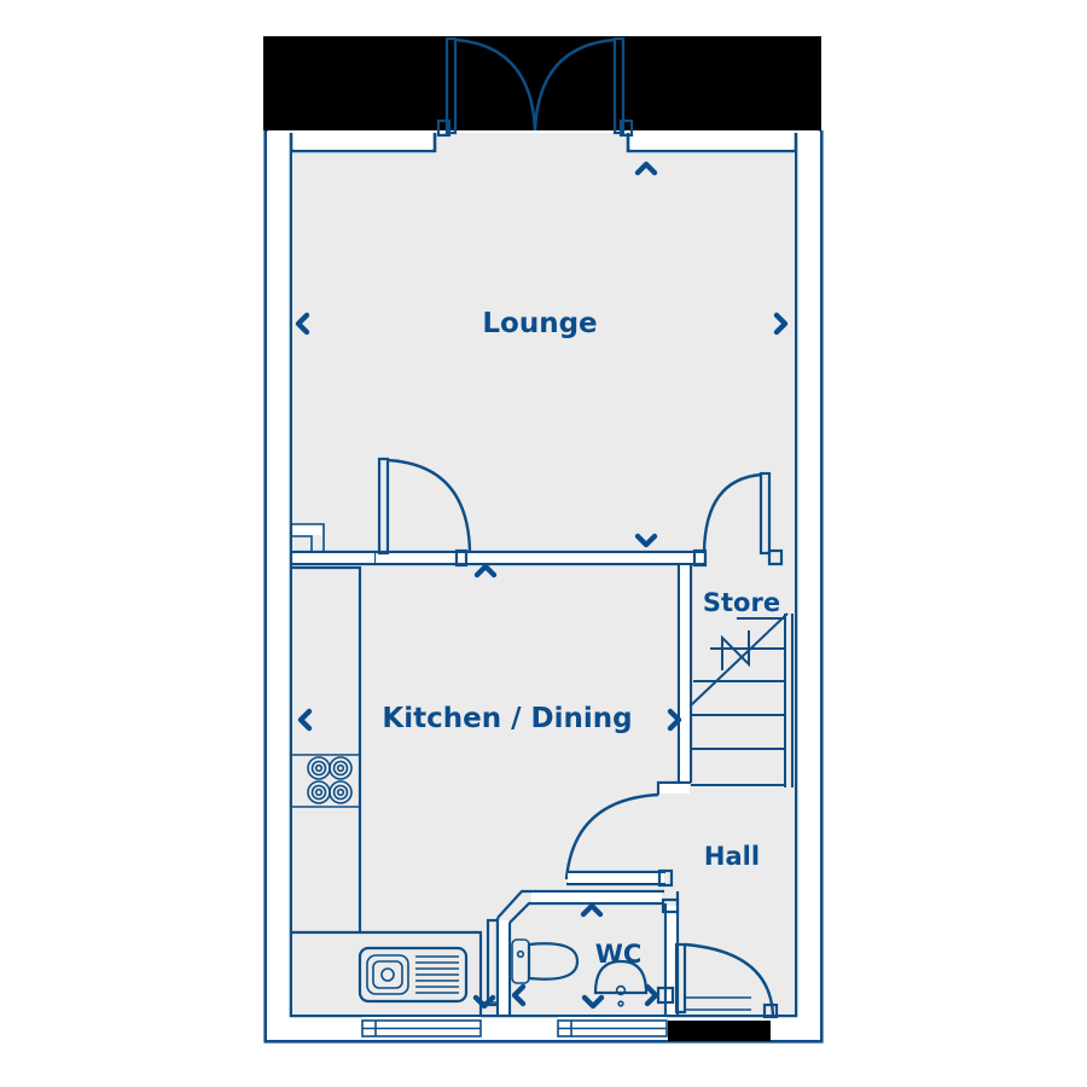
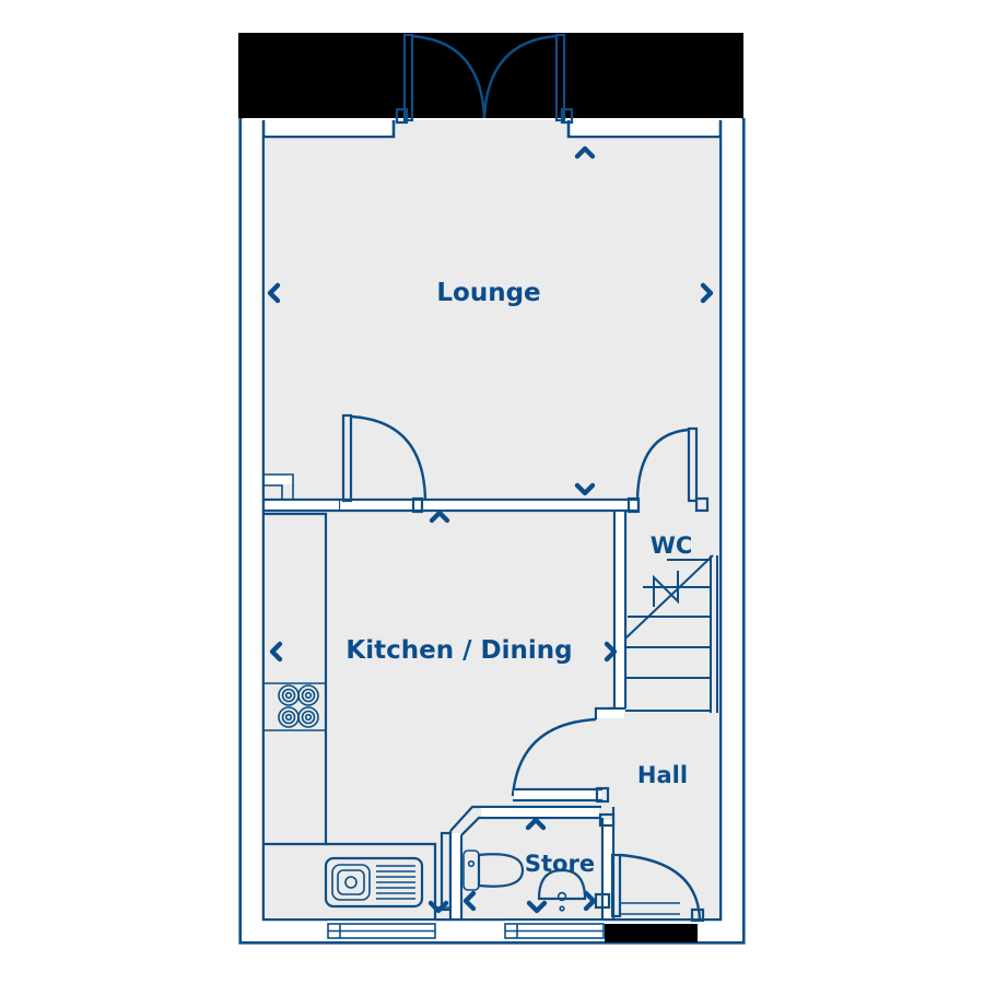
  Lounge
  Kitchen / Dining
- Store
+ WC
  Hall
- WC
+ Store
